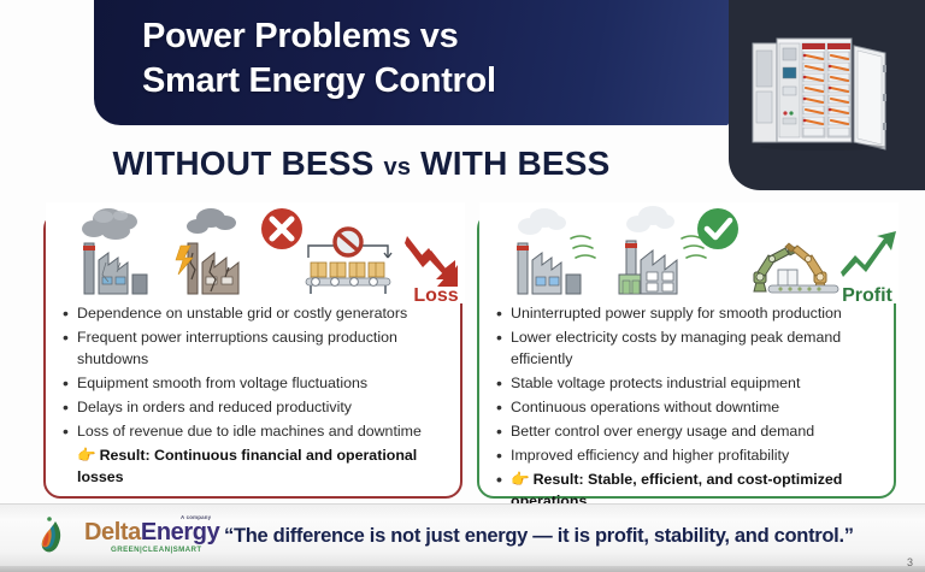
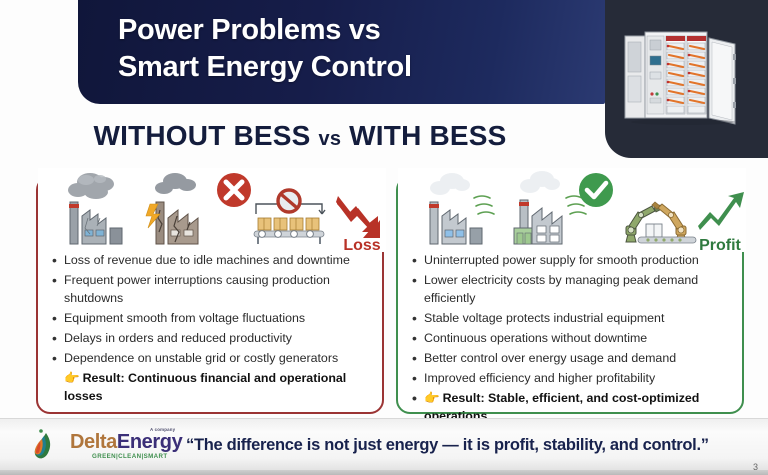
  Power Problems vs
  Smart Energy Control
  WITHOUT BESS vs WITH BESS
  Loss
- Dependence on unstable grid or costly generators
+ Loss of revenue due to idle machines and downtime
  Frequent power interruptions causing production shutdowns
  Equipment smooth from voltage fluctuations
  Delays in orders and reduced productivity
- Loss of revenue due to idle machines and downtime
+ Dependence on unstable grid or costly generators
  👉 Result: Continuous financial and operational losses
  Profit
  Uninterrupted power supply for smooth production
  Lower electricity costs by managing peak demand efficiently
  Stable voltage protects industrial equipment
  Continuous operations without downtime
  Better control over energy usage and demand
  Improved efficiency and higher profitability
  👉 Result: Stable, efficient, and cost-optimized operations
  DeltaEnergy
  “The difference is not just energy — it is profit, stability, and control.”
  3
